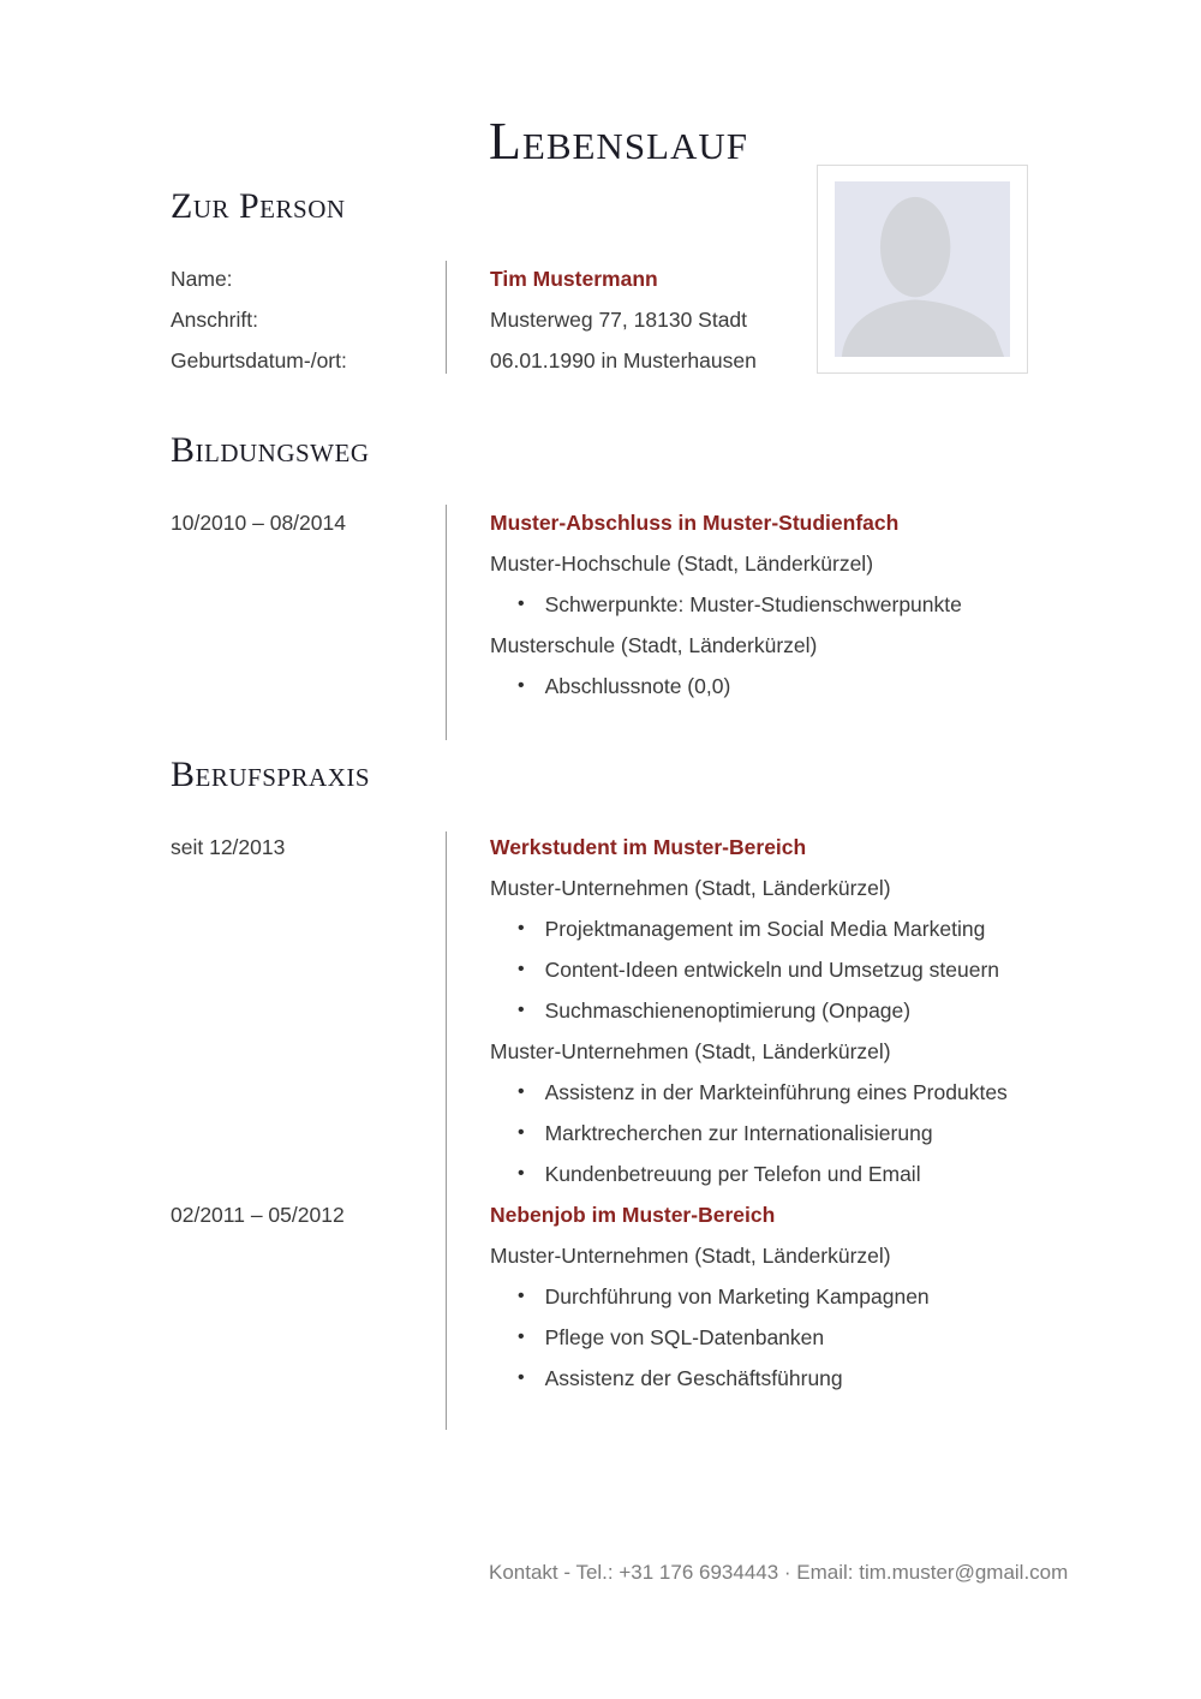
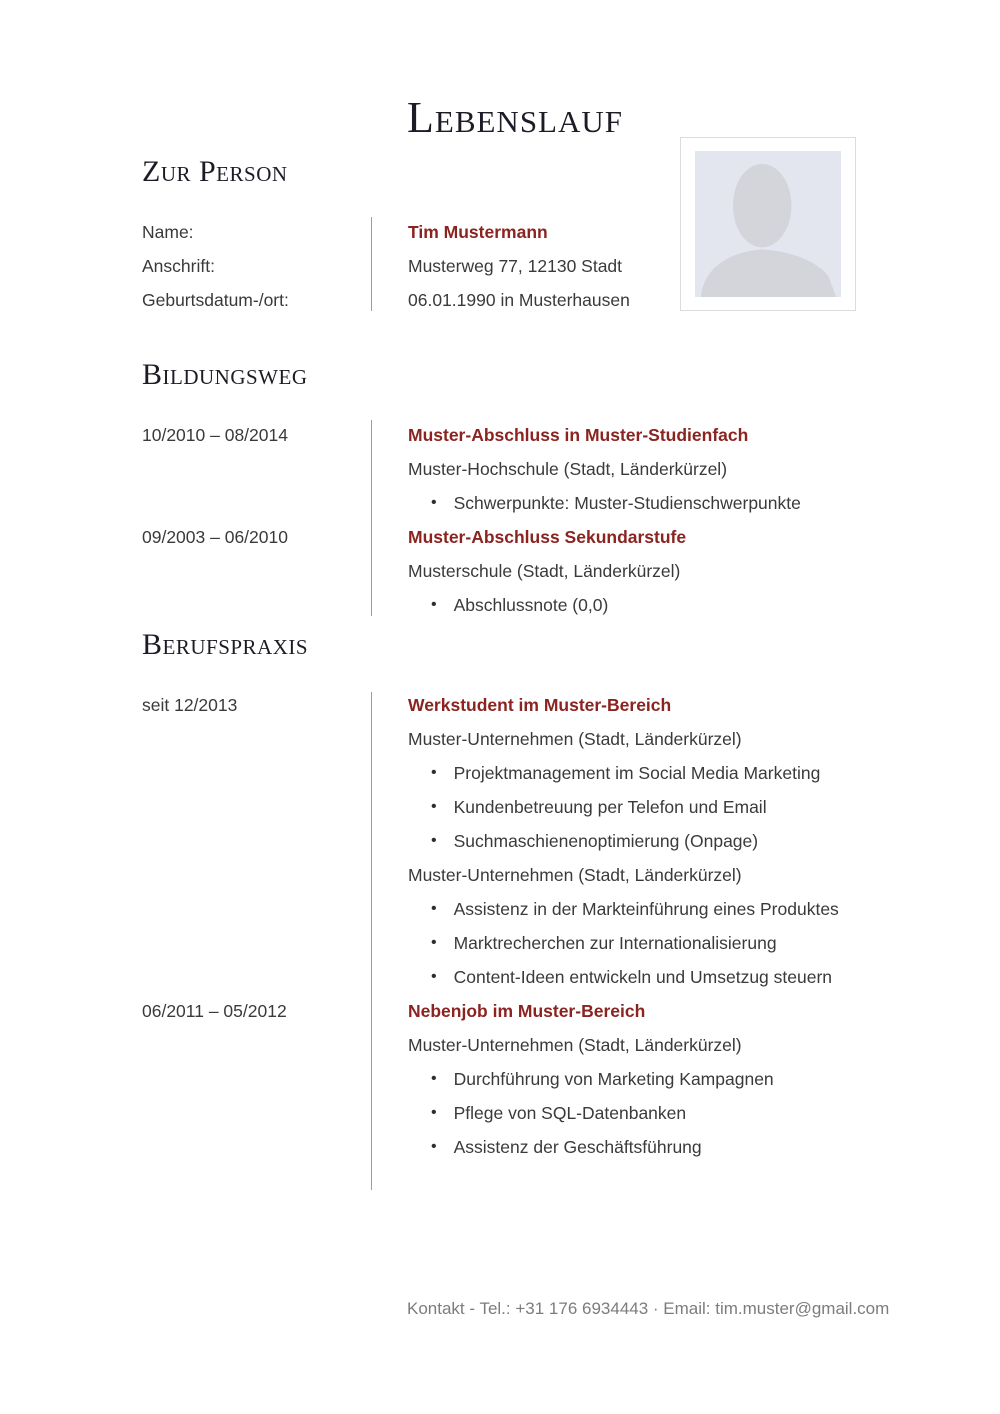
  Lebenslauf
  Zur Person
  Name:
  Tim Mustermann
  Anschrift:
- Musterweg 77, 18130 Stadt
+ Musterweg 77, 12130 Stadt
  Geburtsdatum-/ort:
  06.01.1990 in Musterhausen
  Bildungsweg
  10/2010 – 08/2014
  Muster-Abschluss in Muster-Studienfach
  Muster-Hochschule (Stadt, Länderkürzel)
  •
  Schwerpunkte: Muster-Studienschwerpunkte
+ 09/2003 – 06/2010
+ Muster-Abschluss Sekundarstufe
  Musterschule (Stadt, Länderkürzel)
  •
  Abschlussnote (0,0)
  Berufspraxis
  seit 12/2013
  Werkstudent im Muster-Bereich
  Muster-Unternehmen (Stadt, Länderkürzel)
  •
  Projektmanagement im Social Media Marketing
  •
- Content-Ideen entwickeln und Umsetzug steuern
+ Kundenbetreuung per Telefon und Email
  •
  Suchmaschienenoptimierung (Onpage)
  Muster-Unternehmen (Stadt, Länderkürzel)
  •
  Assistenz in der Markteinführung eines Produktes
  •
  Marktrecherchen zur Internationalisierung
  •
- Kundenbetreuung per Telefon und Email
+ Content-Ideen entwickeln und Umsetzug steuern
- 02/2011 – 05/2012
+ 06/2011 – 05/2012
  Nebenjob im Muster-Bereich
  Muster-Unternehmen (Stadt, Länderkürzel)
  •
  Durchführung von Marketing Kampagnen
  •
  Pflege von SQL-Datenbanken
  •
  Assistenz der Geschäftsführung
  Kontakt - Tel.: +31 176 6934443 · Email: tim.muster@gmail.com
